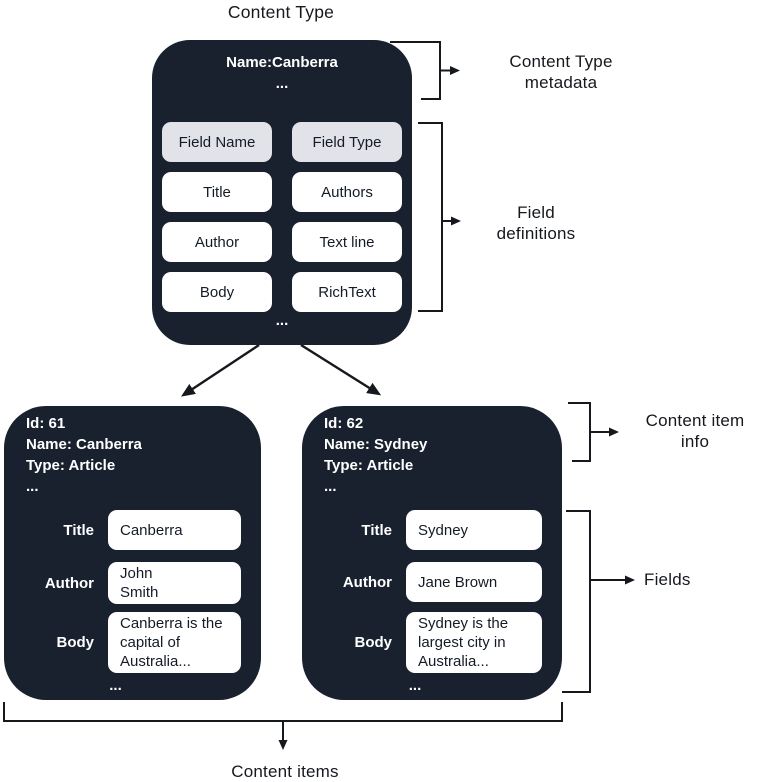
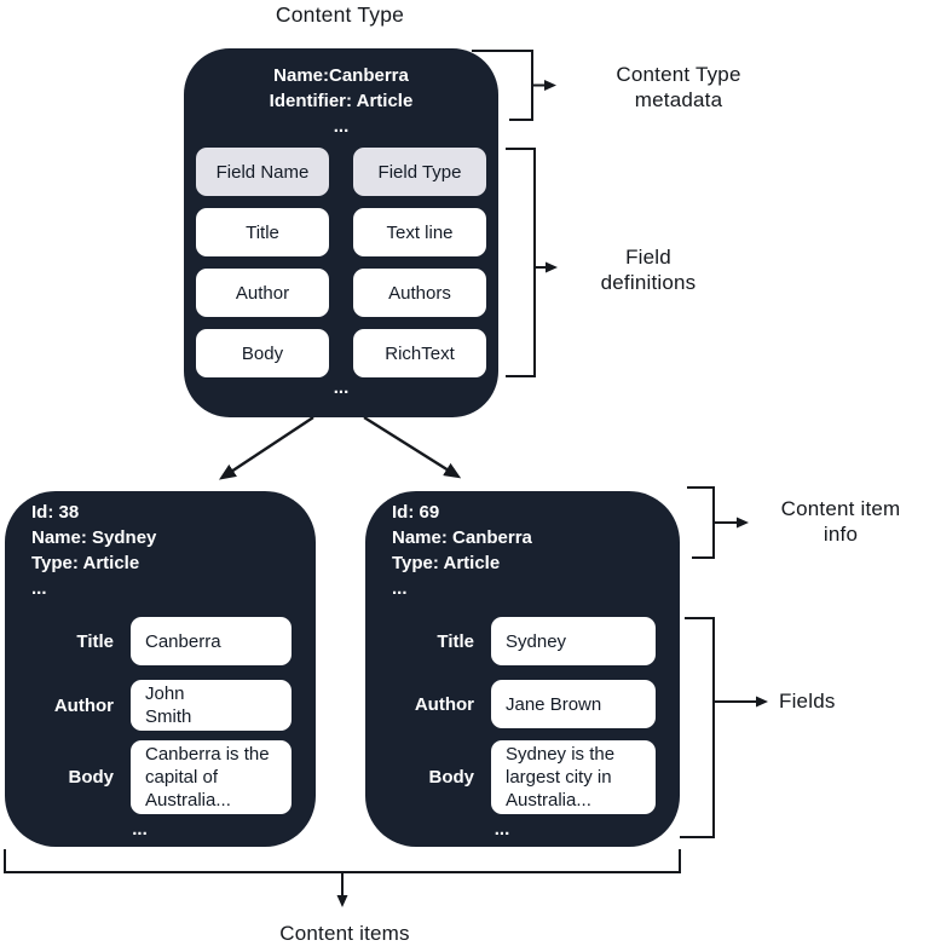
  Content Type
  Name:Canberra
+ Identifier: Article
  ...
  Field Name
  Field Type
  Title
- Authors
+ Text line
  Author
- Text line
+ Authors
  Body
  RichText
  ...
  Content Type metadata
  Field definitions
  Content item info
  Fields
  Content items
- Id: 61
+ Id: 38
- Name: Canberra
+ Name: Sydney
  Type: Article
  ...
  Title
  Canberra
  Author
  John
  Smith
  Body
  Canberra is the
  capital of
  Australia...
  ...
- Id: 62
+ Id: 69
- Name: Sydney
+ Name: Canberra
  Type: Article
  ...
  Title
  Sydney
  Author
  Jane Brown
  Body
  Sydney is the
  largest city in
  Australia...
  ...
